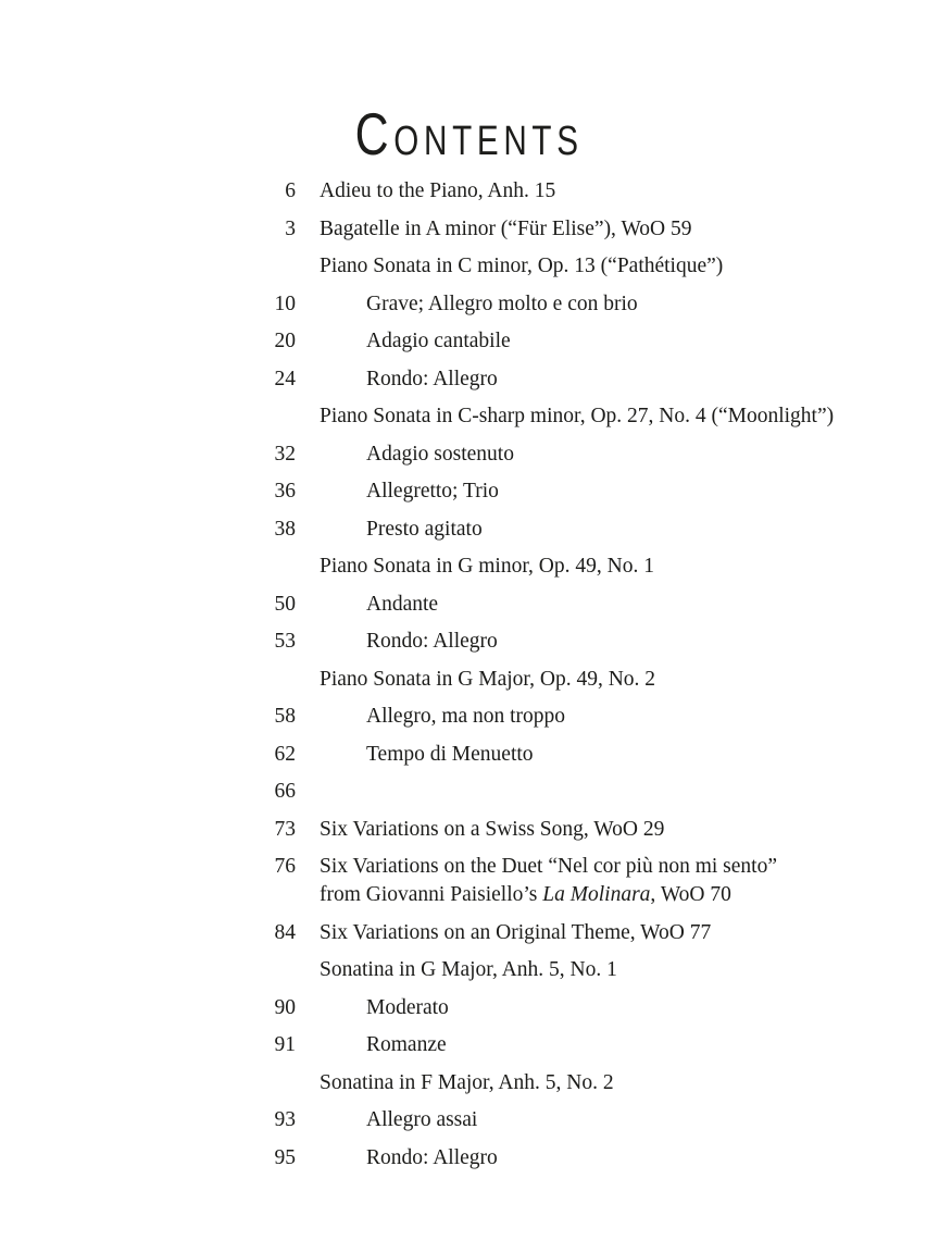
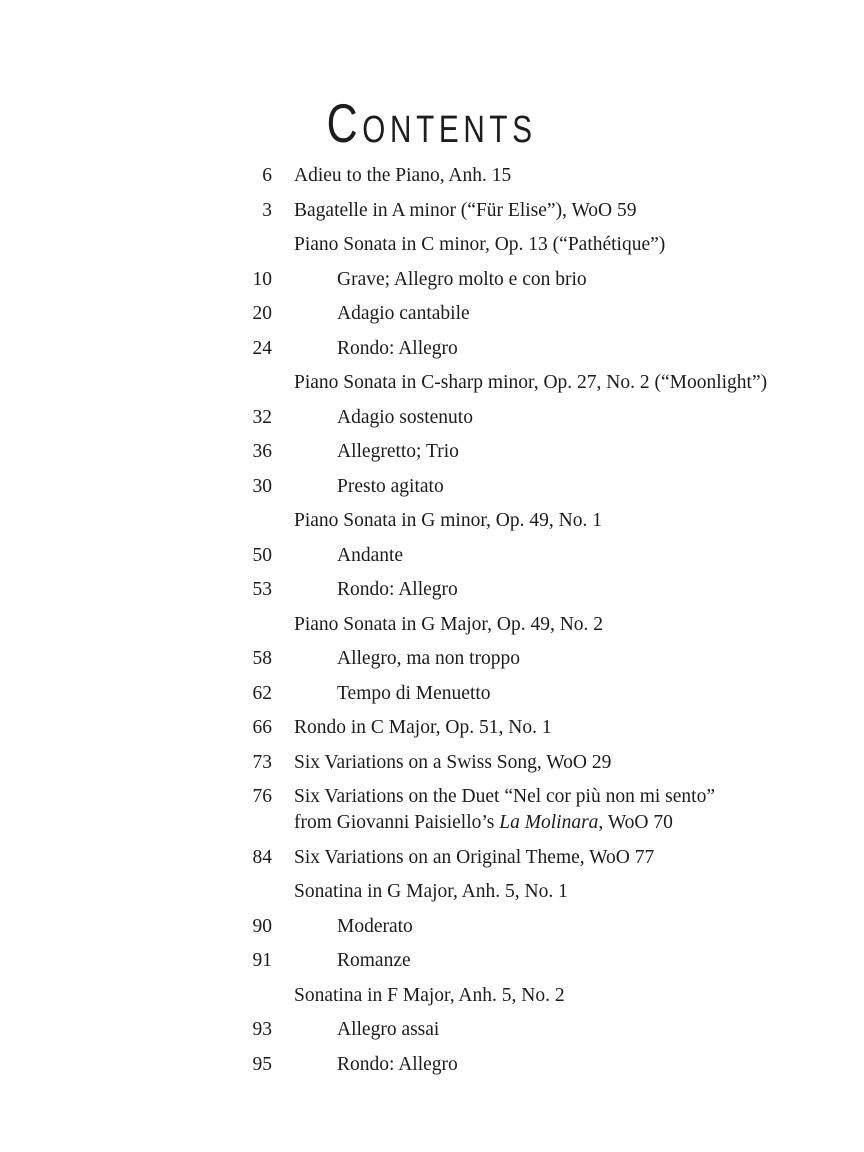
  CONTENTS
  6
  Adieu to the Piano, Anh. 15
  3
  Bagatelle in A minor (“Für Elise”), WoO 59
  Piano Sonata in C minor, Op. 13 (“Pathétique”)
  10
  Grave; Allegro molto e con brio
  20
  Adagio cantabile
  24
  Rondo: Allegro
- Piano Sonata in C-sharp minor, Op. 27, No. 4 (“Moonlight”)
+ Piano Sonata in C-sharp minor, Op. 27, No. 2 (“Moonlight”)
  32
  Adagio sostenuto
  36
  Allegretto; Trio
- 38
+ 30
  Presto agitato
  Piano Sonata in G minor, Op. 49, No. 1
  50
  Andante
  53
  Rondo: Allegro
  Piano Sonata in G Major, Op. 49, No. 2
  58
  Allegro, ma non troppo
  62
  Tempo di Menuetto
  66
+ Rondo in C Major, Op. 51, No. 1
  73
  Six Variations on a Swiss Song, WoO 29
  76
  Six Variations on the Duet “Nel cor più non mi sento”
  from Giovanni Paisiello’s La Molinara, WoO 70
  84
  Six Variations on an Original Theme, WoO 77
  Sonatina in G Major, Anh. 5, No. 1
  90
  Moderato
  91
  Romanze
  Sonatina in F Major, Anh. 5, No. 2
  93
  Allegro assai
  95
  Rondo: Allegro
